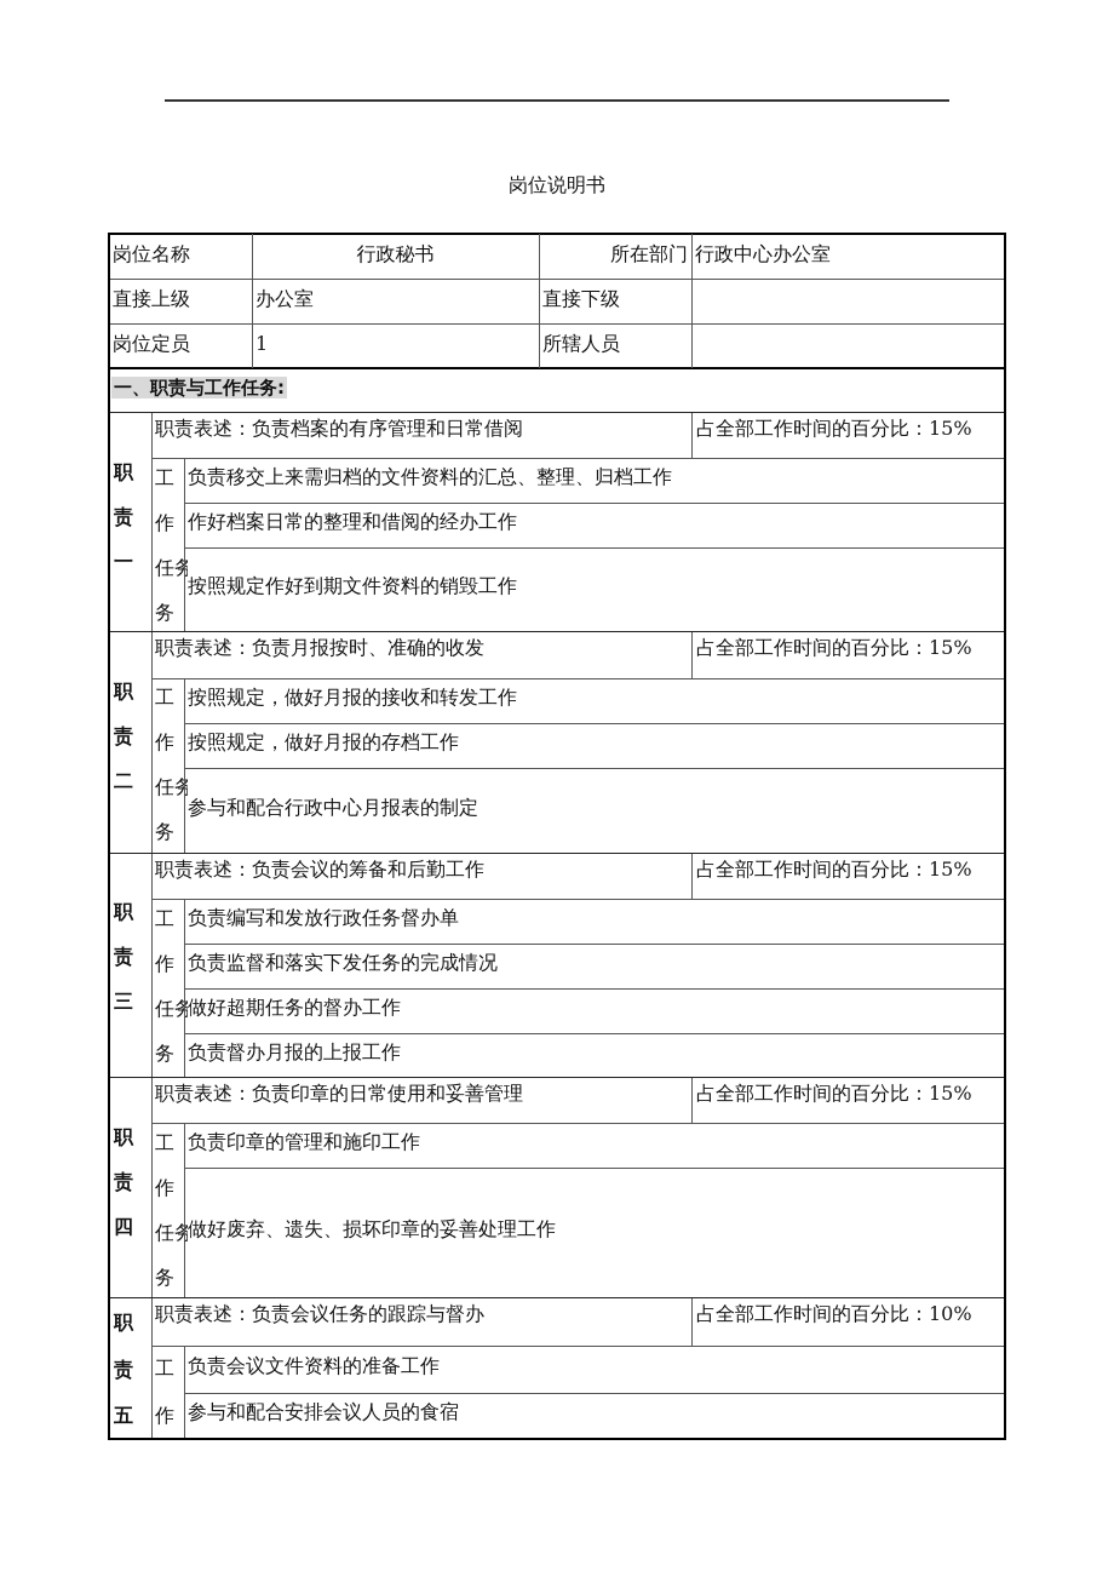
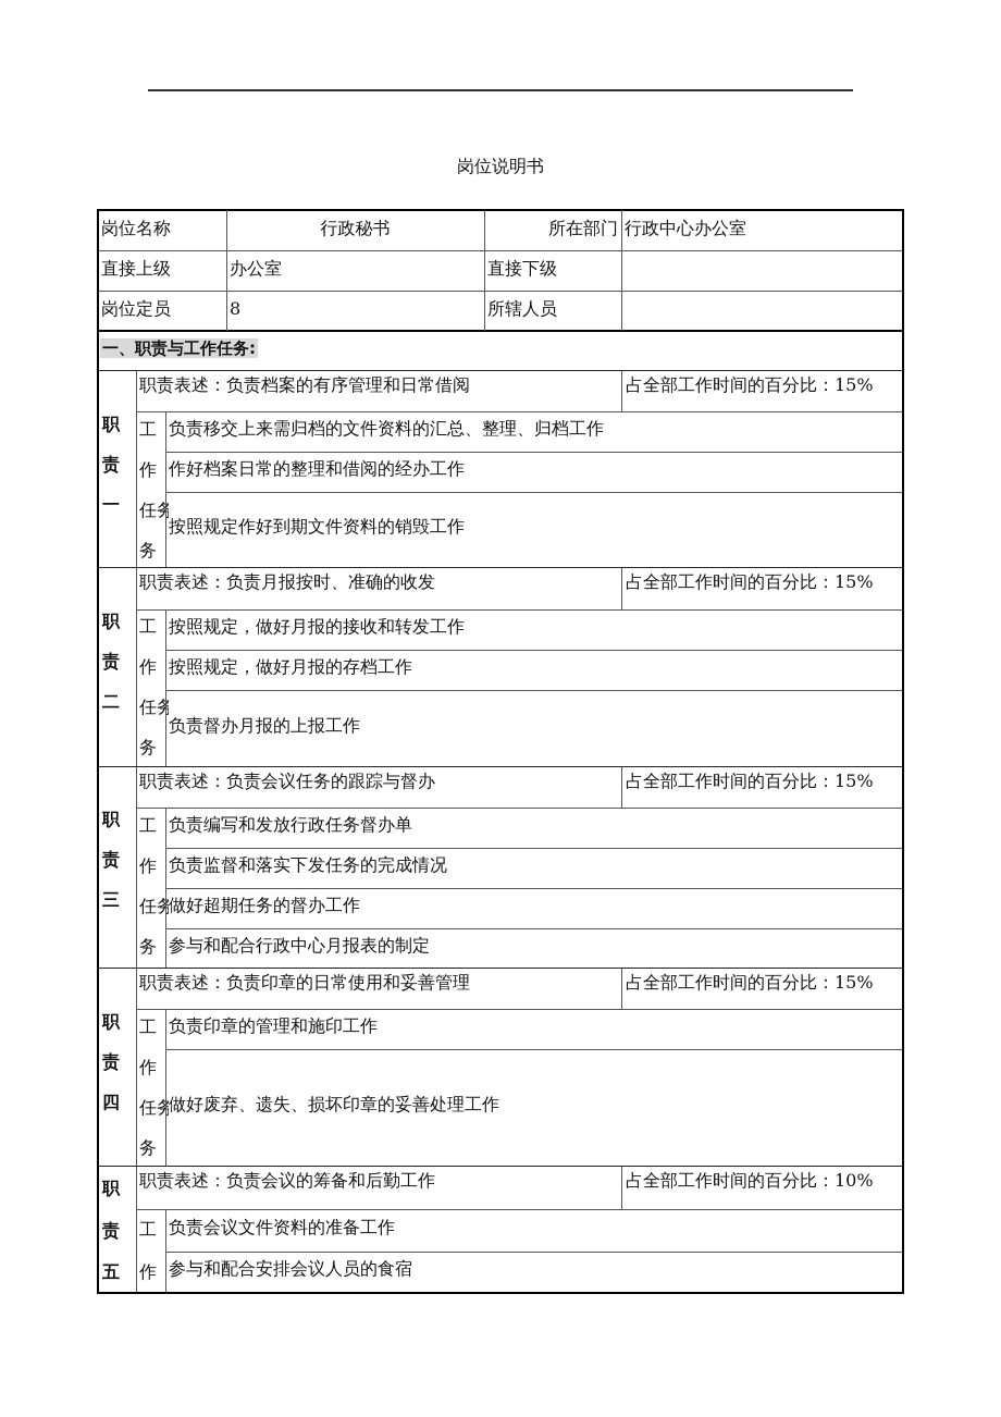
  岗位说明书
  岗位名称
  行政秘书
  所在部门
  行政中心办公室
  直接上级
  办公室
  直接下级
  岗位定员
- 1
+ 8
  所辖人员
  一、职责与工作任务:
  职
  责
  一
  职责表述：负责档案的有序管理和日常借阅
  占全部工作时间的百分比：15%
  工
  作
  务
  负责移交上来需归档的文件资料的汇总、整理、归档工作
  作好档案日常的整理和借阅的经办工作
  按照规定作好到期文件资料的销毁工作
  职
  责
  二
  职责表述：负责月报按时、准确的收发
  占全部工作时间的百分比：15%
  工
  作
  务
  按照规定，做好月报的接收和转发工作
  按照规定，做好月报的存档工作
- 参与和配合行政中心月报表的制定
+ 负责督办月报的上报工作
  职
  责
  三
- 职责表述：负责会议的筹备和后勤工作
+ 职责表述：负责会议任务的跟踪与督办
  占全部工作时间的百分比：15%
  工
  作
  务
  负责编写和发放行政任务督办单
  负责监督和落实下发任务的完成情况
  做好超期任务的督办工作
- 负责督办月报的上报工作
+ 参与和配合行政中心月报表的制定
  职
  责
  四
  职责表述：负责印章的日常使用和妥善管理
  占全部工作时间的百分比：15%
  工
  作
  务
  负责印章的管理和施印工作
  做好废弃、遗失、损坏印章的妥善处理工作
  职
  责
  五
- 职责表述：负责会议任务的跟踪与督办
+ 职责表述：负责会议的筹备和后勤工作
  占全部工作时间的百分比：10%
  工
  作
  负责会议文件资料的准备工作
  参与和配合安排会议人员的食宿
